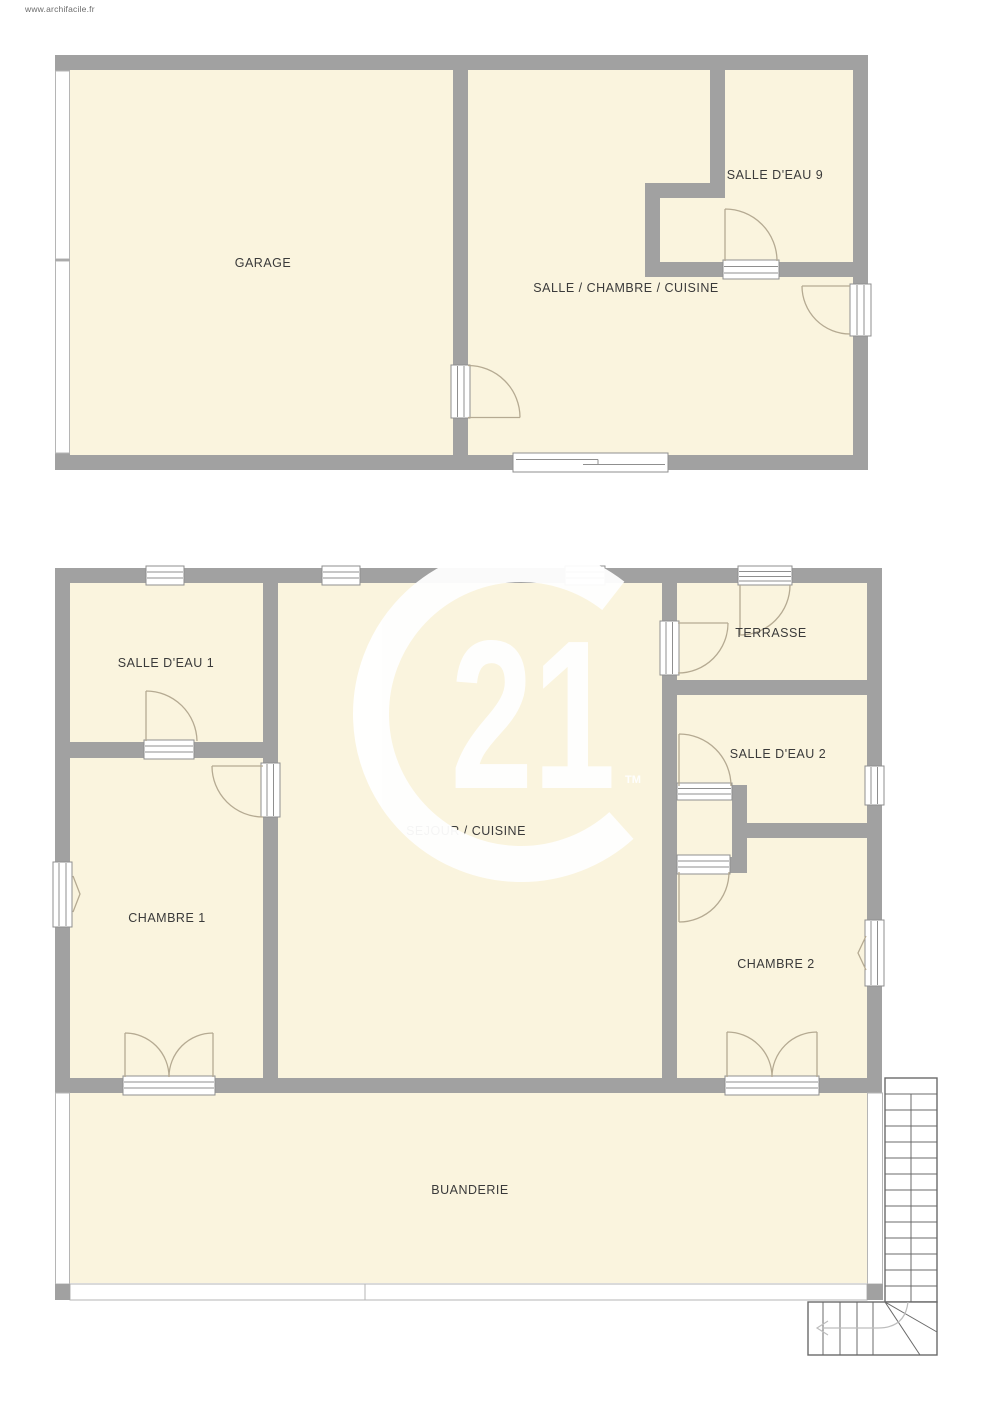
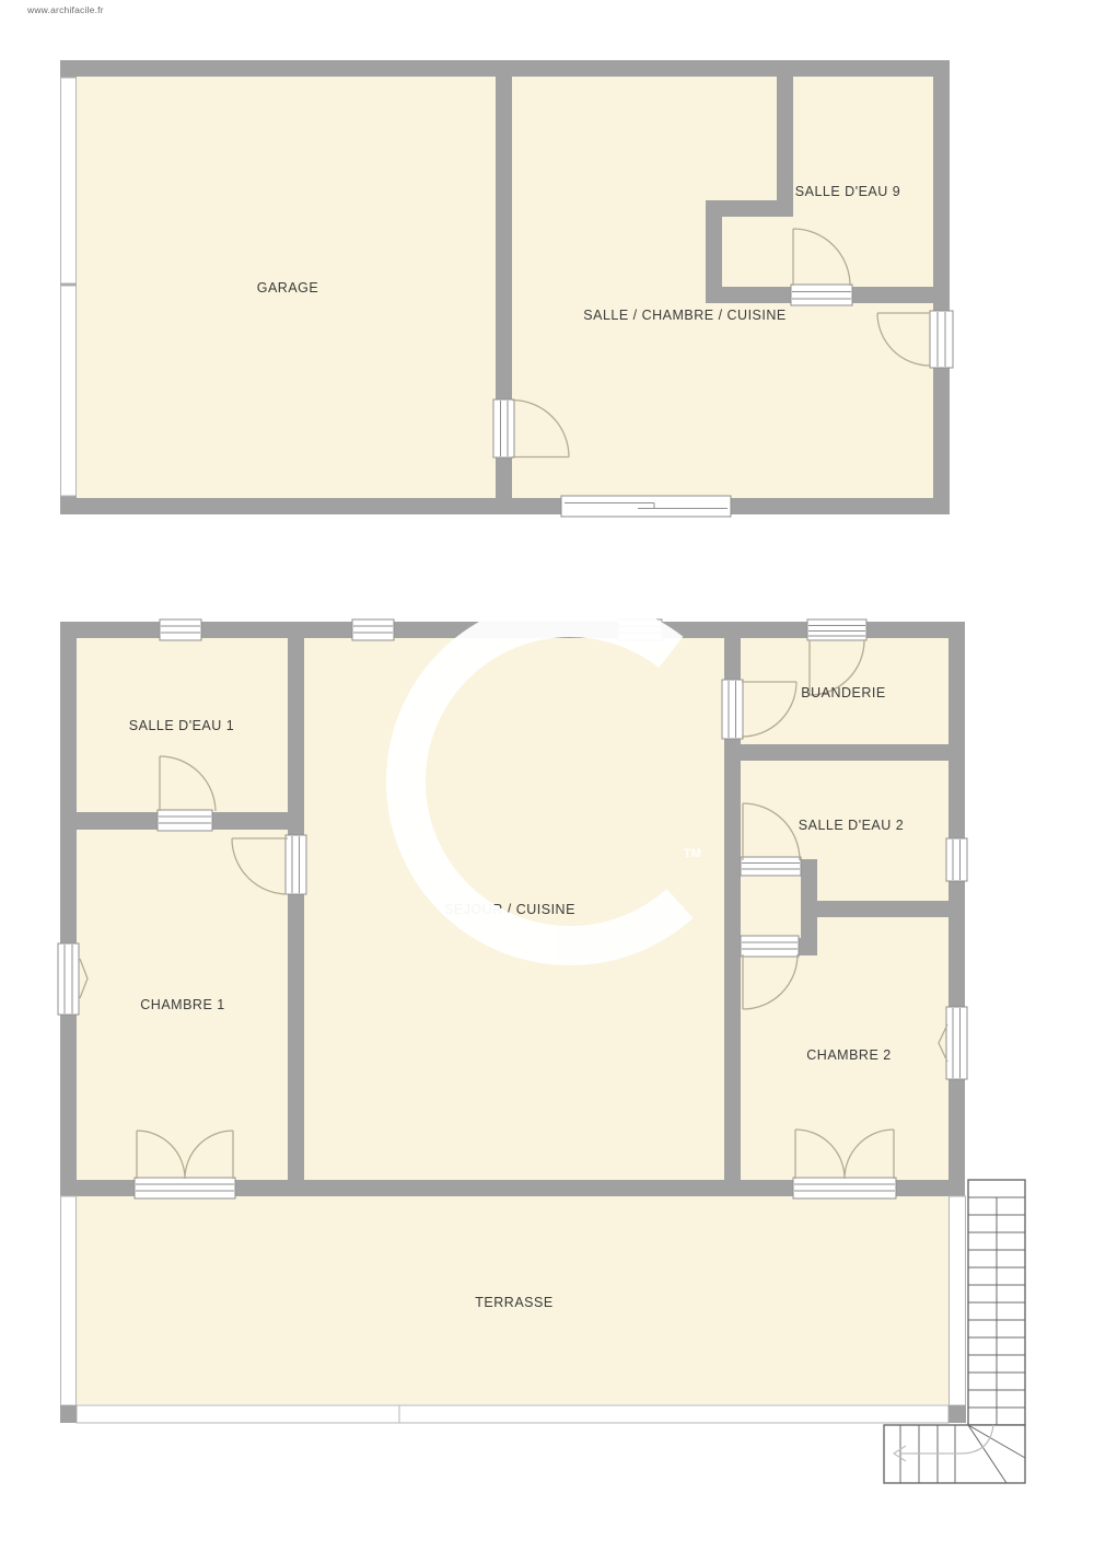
  GARAGE
  SALLE / CHAMBRE / CUISINE
  SALLE D'EAU 9
  SALLE D'EAU 1
  CHAMBRE 1
- TERRASSE
+ BUANDERIE
  SALLE D'EAU 2
  CHAMBRE 2
- BUANDERIE
+ TERRASSE
- 21
  TM
  www.archifacile.fr
